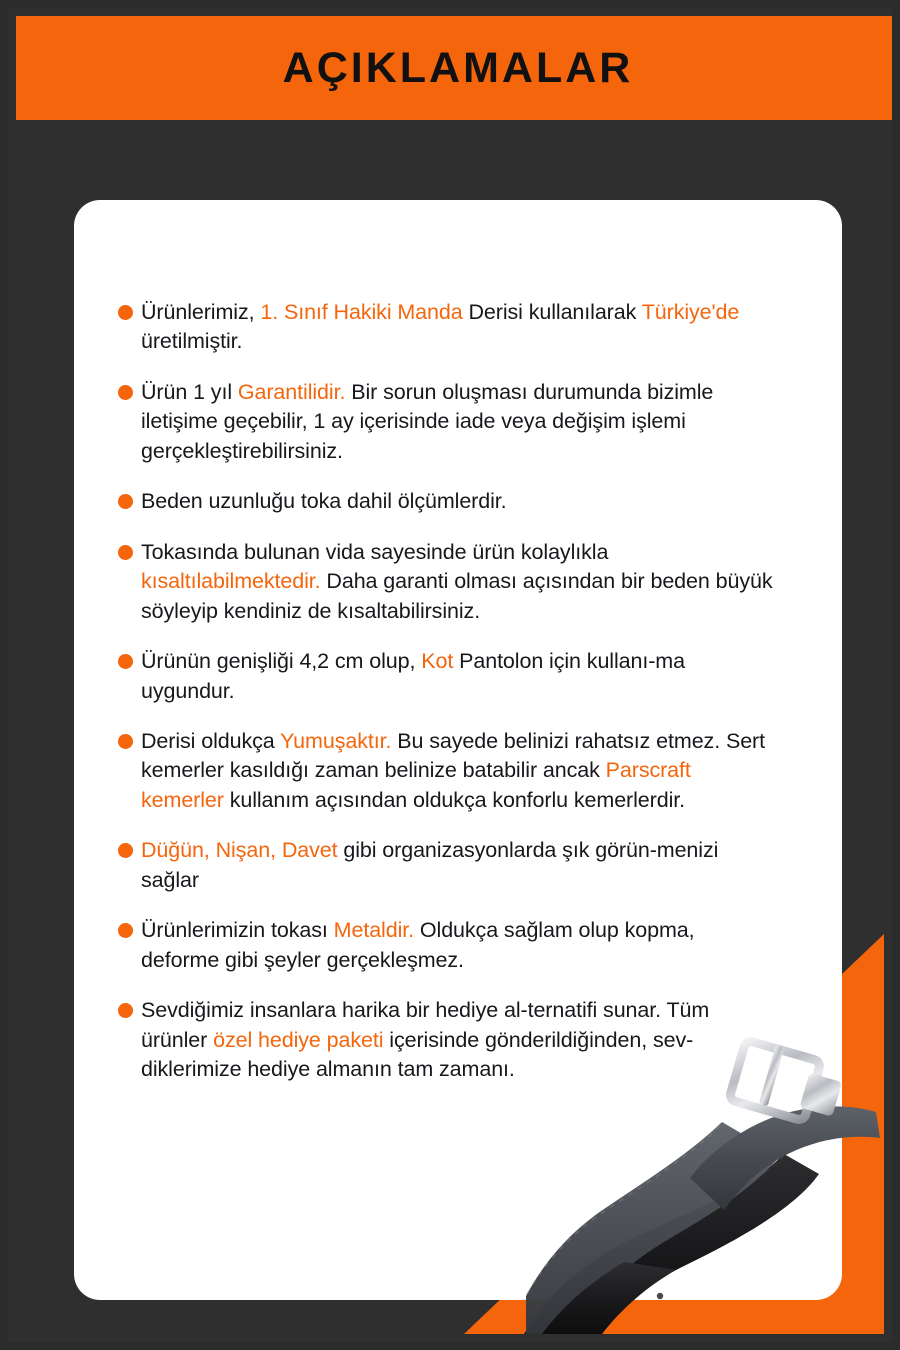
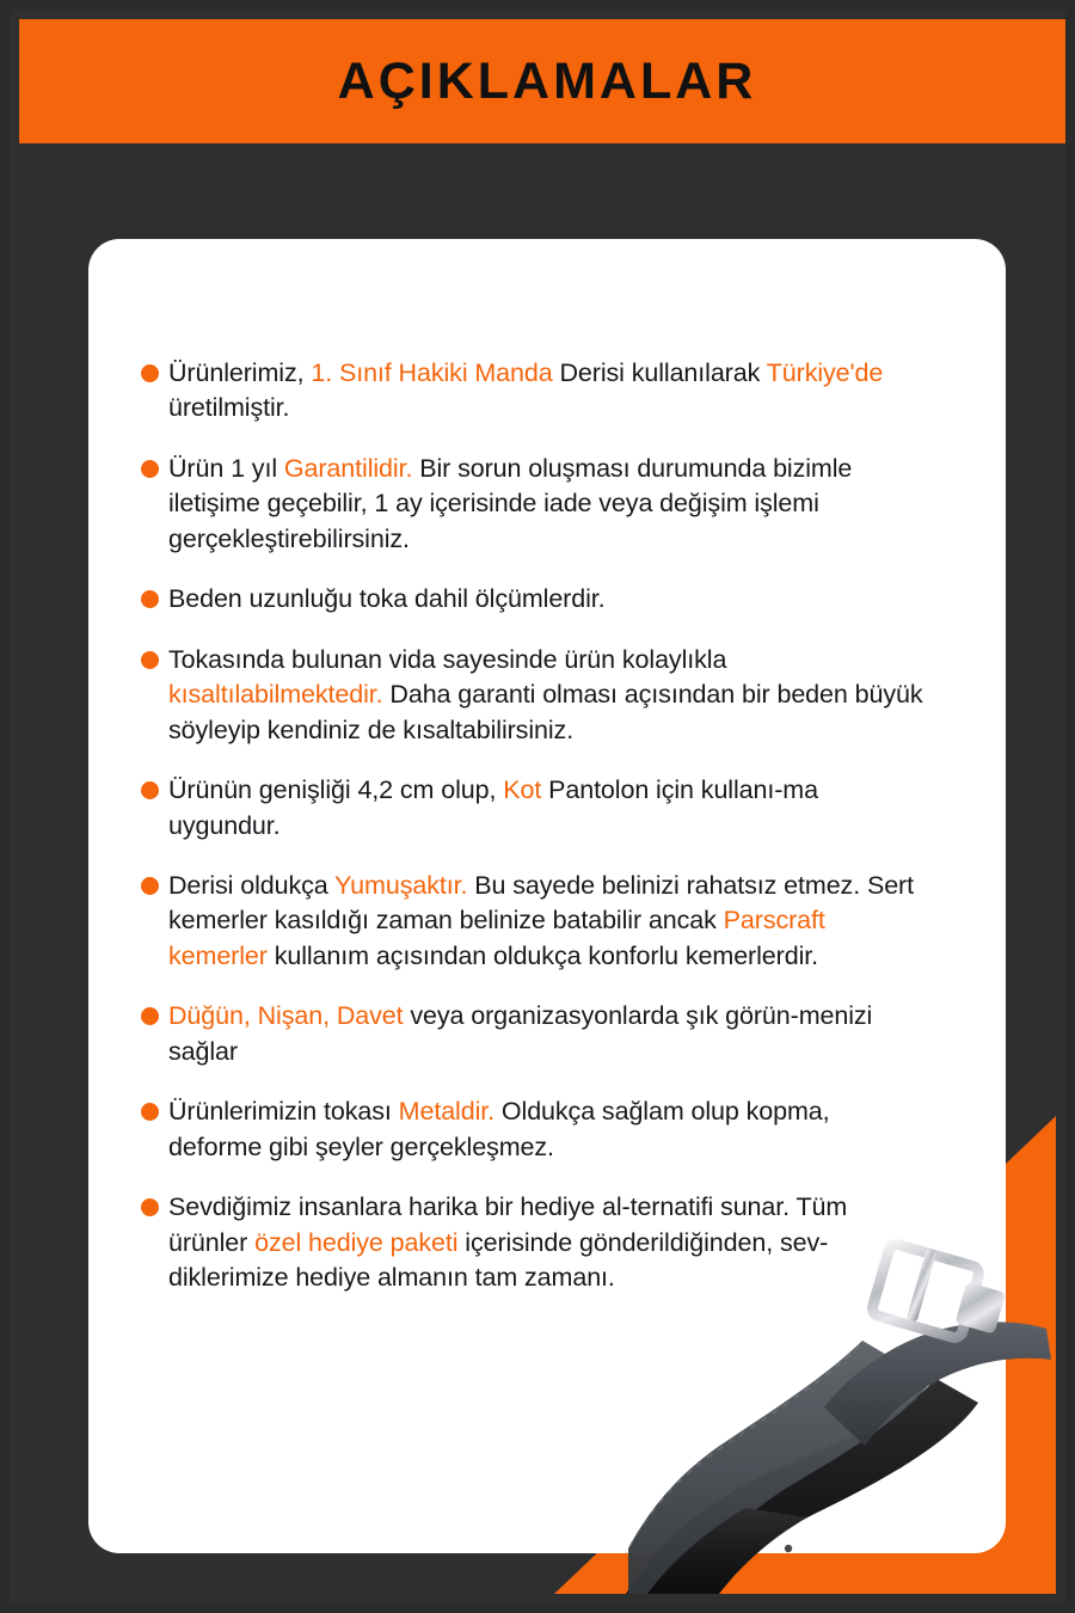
  AÇIKLAMALAR
  Ürünlerimiz, 1. Sınıf Hakiki Manda Derisi kullanılarak Türkiye'de üretilmiştir.
  Ürün 1 yıl Garantilidir. Bir sorun oluşması durumunda bizimle iletişime geçebilir, 1 ay içerisinde iade veya değişim işlemi gerçekleştirebilirsiniz.
  Beden uzunluğu toka dahil ölçümlerdir.
  Tokasında bulunan vida sayesinde ürün kolaylıkla kısaltılabilmektedir. Daha garanti olması açısından bir beden büyük söyleyip kendiniz de kısaltabilirsiniz.
  Ürünün genişliği 4,2 cm olup, Kot Pantolon için kullanı-ma uygundur.
  Derisi oldukça Yumuşaktır. Bu sayede belinizi rahatsız etmez. Sert kemerler kasıldığı zaman belinize batabilir ancak Parscraft kemerler kullanım açısından oldukça konforlu kemerlerdir.
- Düğün, Nişan, Davet gibi organizasyonlarda şık görün-menizi sağlar
+ Düğün, Nişan, Davet veya organizasyonlarda şık görün-menizi sağlar
  Ürünlerimizin tokası Metaldir. Oldukça sağlam olup kopma, deforme gibi şeyler gerçekleşmez.
  Sevdiğimiz insanlara harika bir hediye al-ternatifi sunar. Tüm ürünler özel hediye paketi içerisinde gönderildiğinden, sev-diklerimize hediye almanın tam zamanı.
